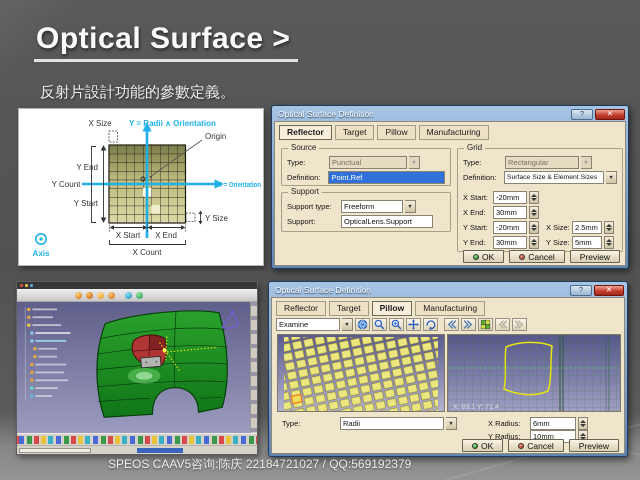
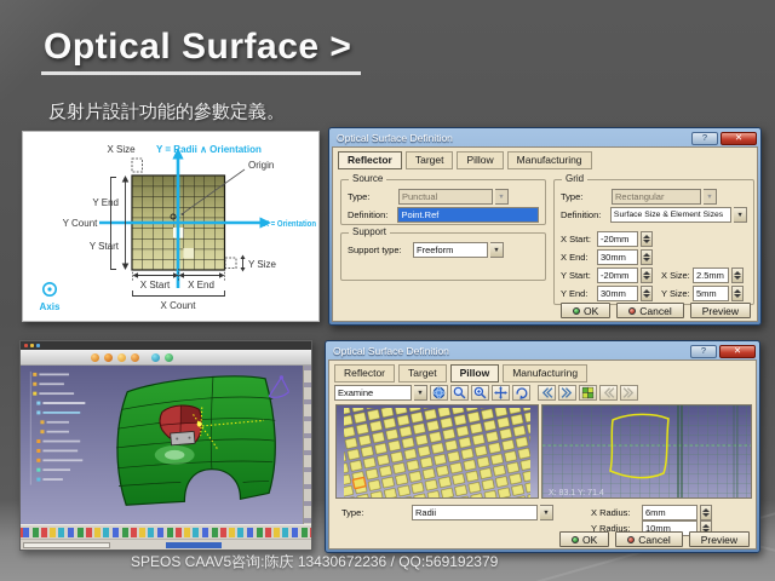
  Optical Surface >
  反射片設計功能的參數定義。
  X Size
  Y = Radii ∧ Orientation
  Origin
  Y End
  Y Count
  Y Start
  Y Size
  X Start
  X End
  X Count
  Axis
  Optical Surface Definition
  ?
  ✕
  Reflector
  Target
  Pillow
  Manufacturing
  Source
  Type:
  Punctual
  Definition:
  Point.Ref
  Support
  Support type:
  Freeform
- Support:
- OpticalLens.Support
  Grid
  Type:
  Rectangular
  Definition:
  X Start:
  -20mm
  X End:
  30mm
  Y Start:
  -20mm
  X Size:
  2.5mm
  Y End:
  30mm
  Y Size:
  5mm
  OK
  Cancel
  Preview
  Optical Surface Definition
  ?
  ✕
  Reflector
  Target
  Pillow
  Manufacturing
  Examine
  Type:
  Radii
  X Radius:
  6mm
  Y Radius:
  10mm
  OK
  Cancel
  Preview
- SPEOS CAAV5咨询:陈庆 22184721027 / QQ:569192379
+ SPEOS CAAV5咨询:陈庆 13430672236 / QQ:569192379
